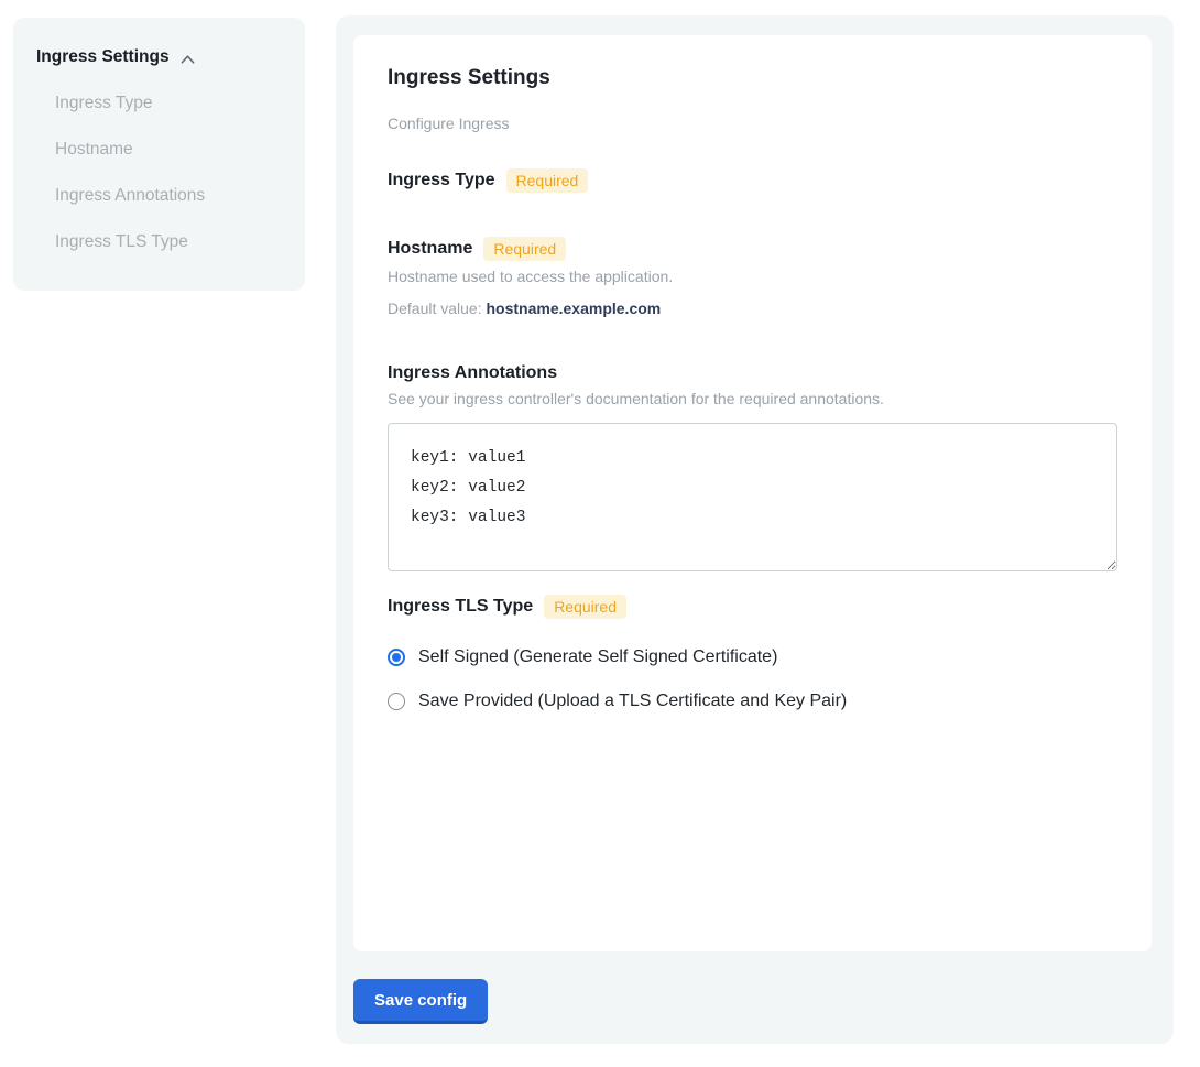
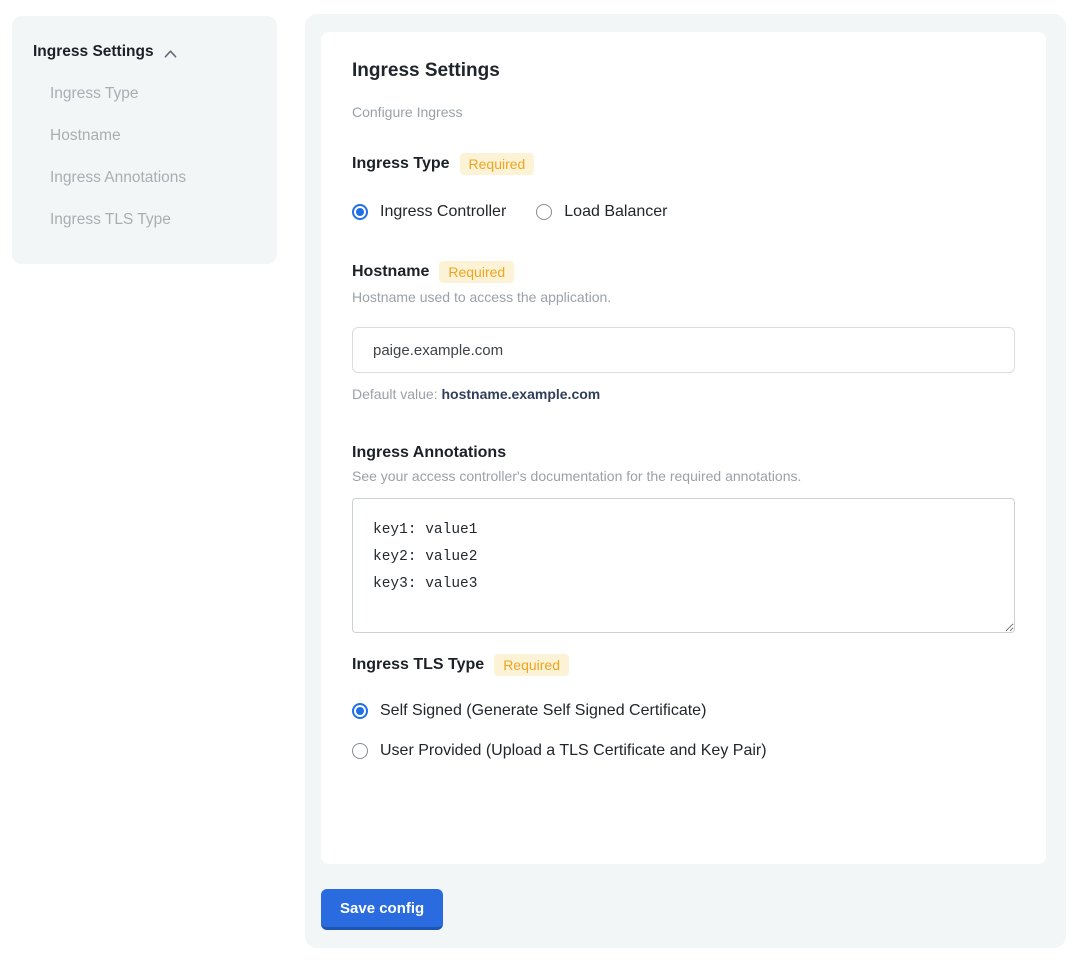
  Ingress Settings
  Ingress Type
  Hostname
  Ingress Annotations
  Ingress TLS Type
  Ingress Settings
  Configure Ingress
  Ingress Type
  Required
+ Ingress Controller
+ Load Balancer
  Hostname
  Required
  Hostname used to access the application.
+ paige.example.com
  Default value: hostname.example.com
  Ingress Annotations
- See your ingress controller's documentation for the required annotations.
+ See your access controller's documentation for the required annotations.
  key1: value1
  key2: value2
  key3: value3
  Ingress TLS Type
  Required
  Self Signed (Generate Self Signed Certificate)
- Save Provided (Upload a TLS Certificate and Key Pair)
+ User Provided (Upload a TLS Certificate and Key Pair)
  Save config
